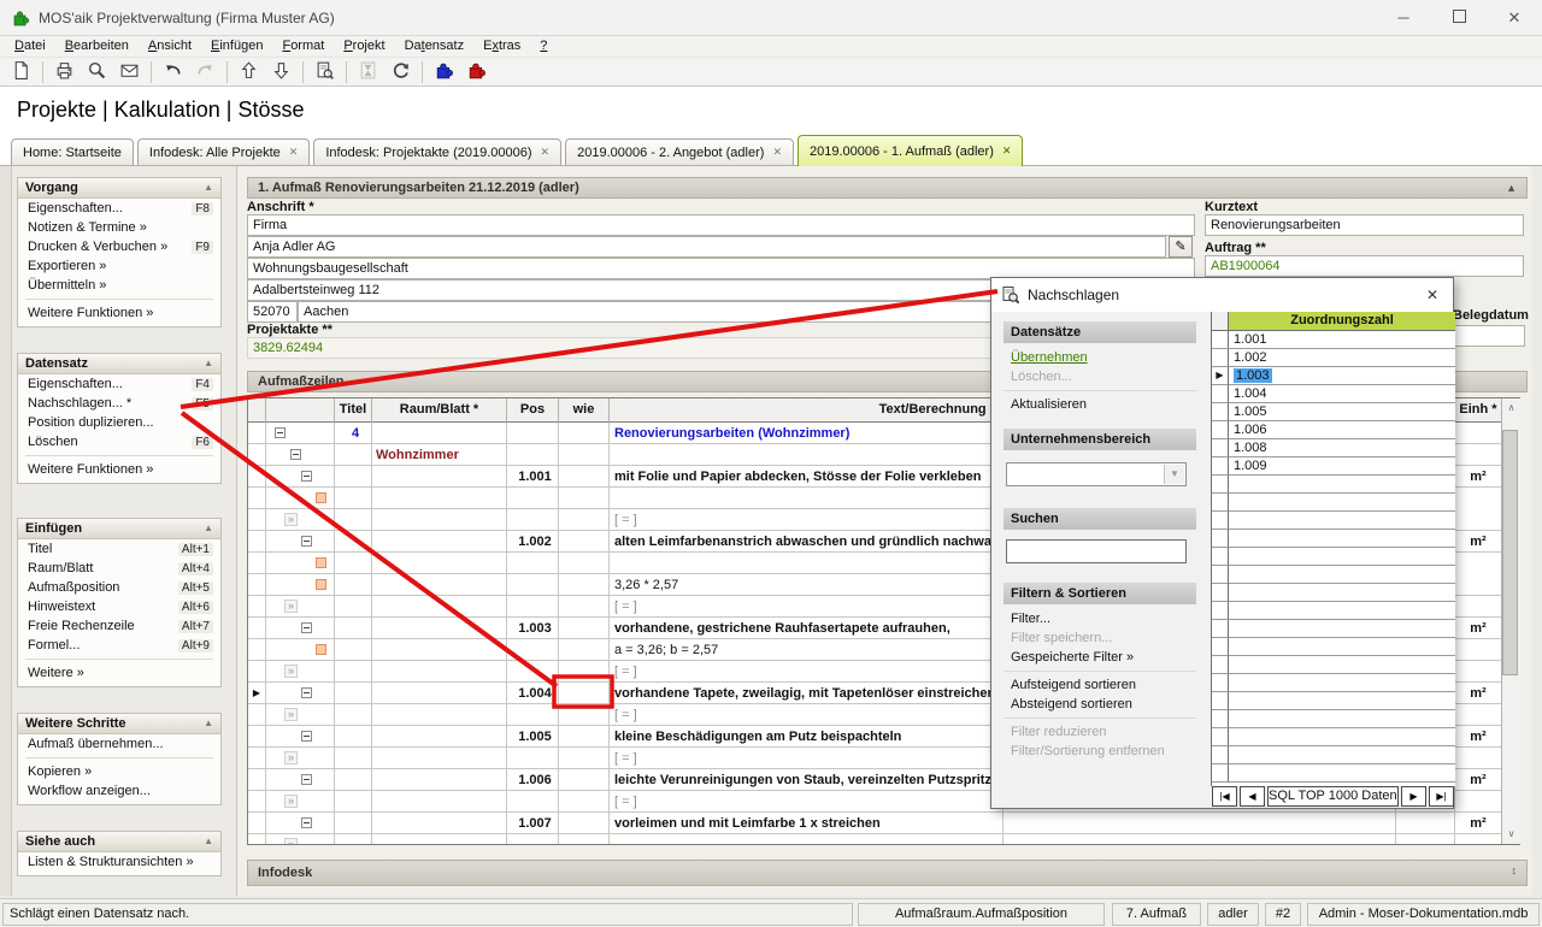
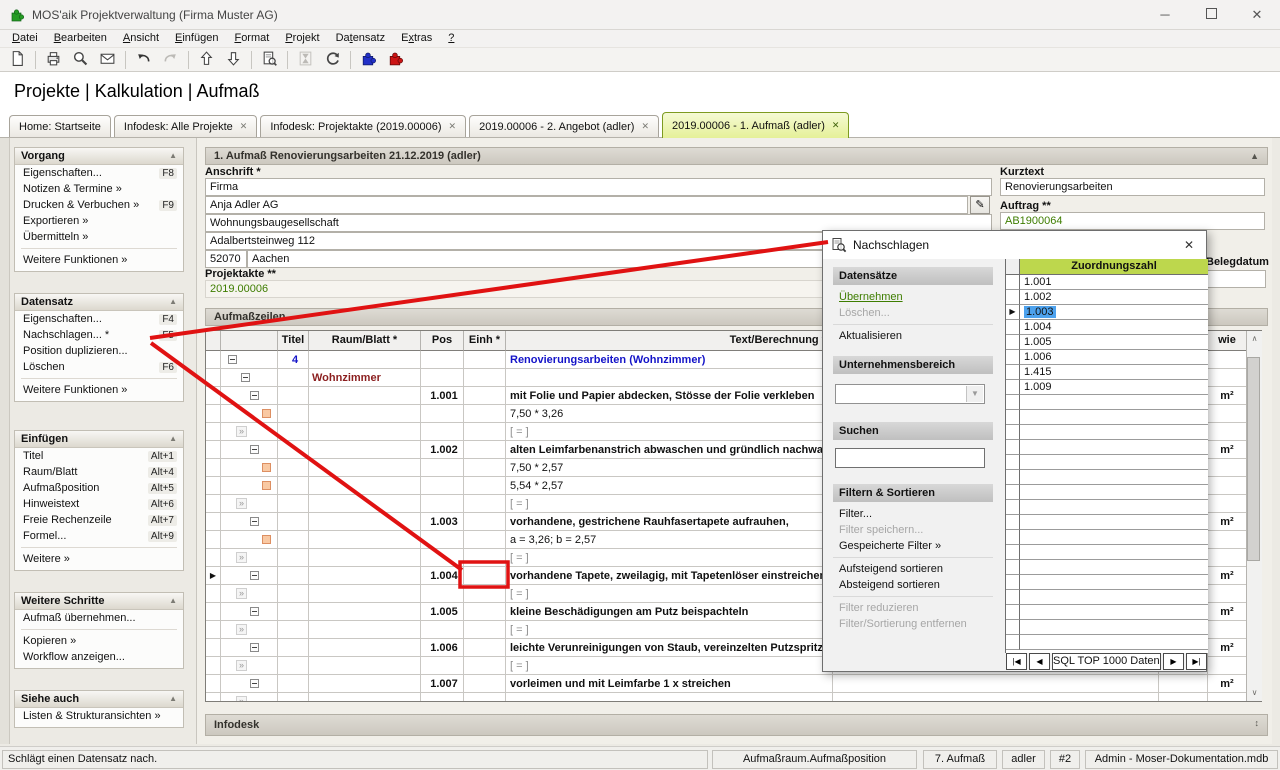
  MOS'aik Projektverwaltung (Firma Muster AG)
  ─
  ✕
  Datei
  Bearbeiten
  Ansicht
  Einfügen
  Format
  Projekt
  Datensatz
  Extras
  ?
- Projekte | Kalkulation | Stösse
+ Projekte | Kalkulation | Aufmaß
  Home: Startseite
  Infodesk: Alle Projekte
  ✕
  Infodesk: Projektakte (2019.00006)
  ✕
  2019.00006 - 2. Angebot (adler)
  ✕
  2019.00006 - 1. Aufmaß (adler)
  ✕
  Vorgang
  ▲
  Eigenschaften...
  F8
  Notizen & Termine »
  Drucken & Verbuchen »
  F9
  Exportieren »
  Übermitteln »
  Weitere Funktionen »
  Datensatz
  ▲
  Eigenschaften...
  F4
  Nachschlagen... *
  Position duplizieren...
  Löschen
  F6
  Weitere Funktionen »
  Einfügen
  ▲
  Titel
  Alt+1
  Raum/Blatt
  Alt+4
  Aufmaßposition
  Alt+5
  Hinweistext
  Alt+6
  Freie Rechenzeile
  Alt+7
  Formel...
  Alt+9
  Weitere »
  Weitere Schritte
  ▲
  Aufmaß übernehmen...
  Kopieren »
  Workflow anzeigen...
  Siehe auch
  ▲
  Listen & Strukturansichten »
  1. Aufmaß Renovierungsarbeiten 21.12.2019 (adler)
  ▲
  Anschrift *
  Firma
  Anja Adler AG
  ✎
  Wohnungsbaugesellschaft
  Adalbertsteinweg 112
  52070
  Aachen
  Projektakte **
- 3829.62494
+ 2019.00006
  Kurztext
  Renovierungsarbeiten
  Auftrag **
  AB1900064
  Belegdatum
  Aufmaßzeilen
  Titel
  Raum/Blatt *
  Pos
- wie
+ Einh *
  Text/Berechnung
- Einh *
+ wie
  4
  Renovierungsarbeiten (Wohnzimmer)
  Wohnzimmer
  1.001
  mit Folie und Papier abdecken, Stösse der Folie verkleben
  m²
+ 7,50 * 3,26
  »
  [ = ]
  1.002
  alten Leimfarbenanstrich abwaschen und gründlich nachwa
  m²
+ 7,50 * 2,57
- 3,26 * 2,57
+ 5,54 * 2,57
  »
  [ = ]
  1.003
  vorhandene, gestrichene Rauhfasertapete aufrauhen,
  m²
  a = 3,26; b = 2,57
  »
  [ = ]
  ▶
  1.004
  vorhandene Tapete, zweilagig, mit Tapetenlöser einstreiche
  m²
  »
  [ = ]
  1.005
  kleine Beschädigungen am Putz beispachteln
  m²
  »
  [ = ]
  1.006
  leichte Verunreinigungen von Staub, vereinzelten Putzspritz
  m²
  »
  [ = ]
  1.007
  vorleimen und mit Leimfarbe 1 x streichen
  m²
  ∧
  ∨
  Infodesk
  ↕
  Schlägt einen Datensatz nach.
  Aufmaßraum.Aufmaßposition
  7. Aufmaß
  adler
  #2
  Admin - Moser-Dokumentation.mdb
  Nachschlagen
  ✕
  Datensätze
  Übernehmen
  Löschen...
  Aktualisieren
  Unternehmensbereich
  ▼
  Suchen
  Filtern & Sortieren
  Filter...
  Filter speichern...
  Gespeicherte Filter »
  Aufsteigend sortieren
  Absteigend sortieren
  Filter reduzieren
  Filter/Sortierung entfernen
  Zuordnungszahl
  1.001
  1.002
  ▶
  1.003
  1.004
  1.005
  1.006
- 1.008
+ 1.415
  1.009
  |◀
  ◀
  SQL TOP 1000 Daten
  ▶
  ▶|
